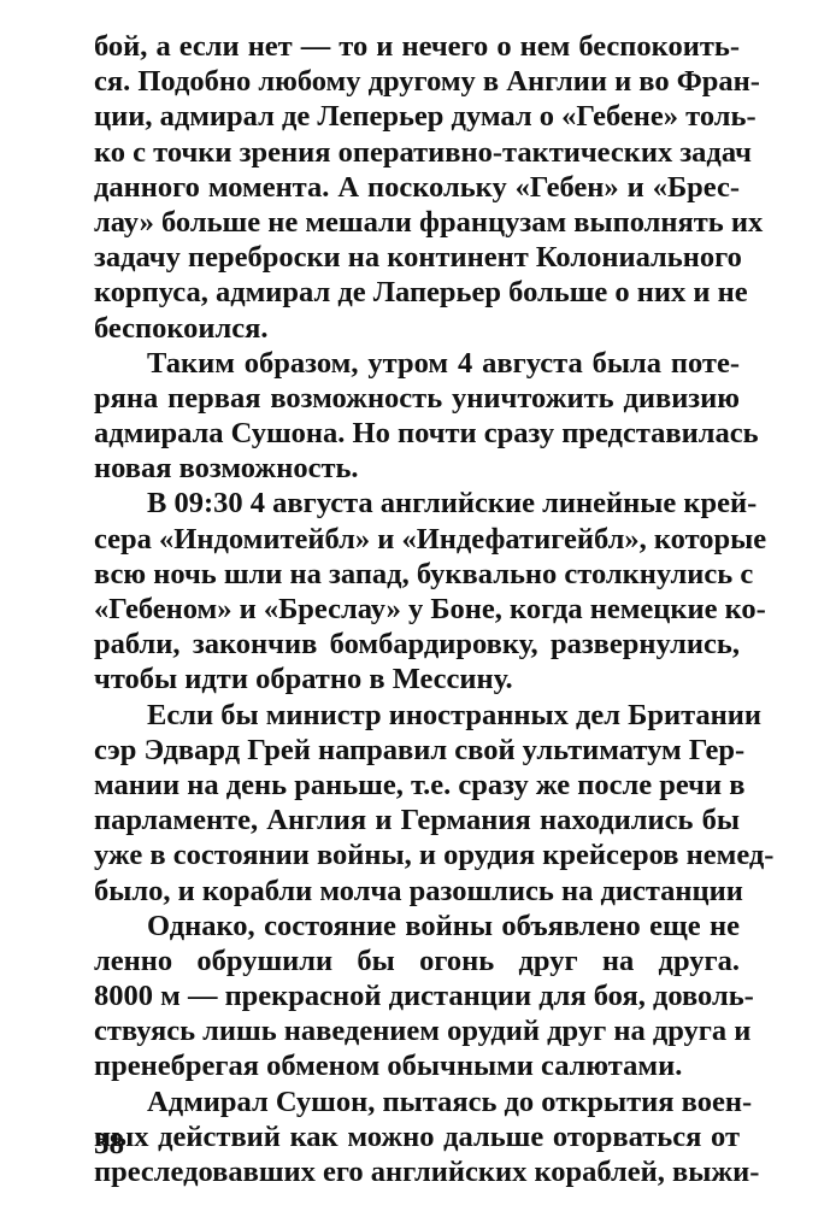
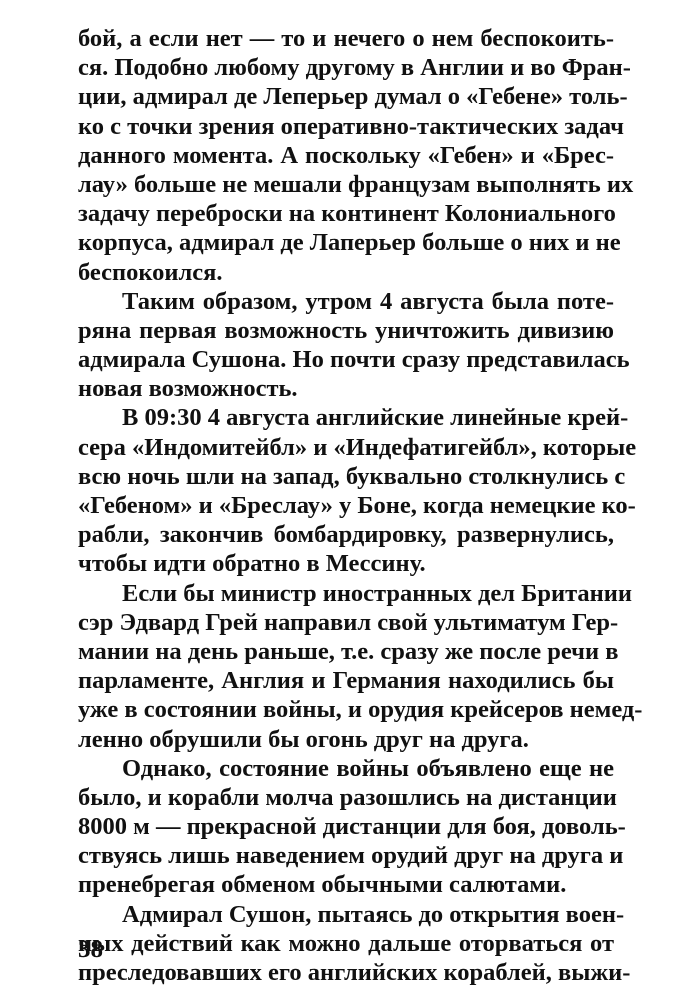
  бой, а если нет — то и нечего о нем беспокоить-
  ся. Подобно любому другому в Англии и во Фран-
  ции, адмирал де Леперьер думал о «Гебене» толь-
  ко с точки зрения оперативно-тактических задач
  данного момента. А поскольку «Гебен» и «Брес-
  лау» больше не мешали французам выполнять их
  задачу переброски на континент Колониального
  корпуса, адмирал де Лаперьер больше о них и не
  беспокоился.
  Таким образом, утром 4 августа была поте-
  ряна первая возможность уничтожить дивизию
  адмирала Сушона. Но почти сразу представилась
  новая возможность.
  В 09:30 4 августа английские линейные крей-
  сера «Индомитейбл» и «Индефатигейбл», которые
  всю ночь шли на запад, буквально столкнулись с
  «Гебеном» и «Бреслау» у Боне, когда немецкие ко-
  рабли, закончив бомбардировку, развернулись,
  чтобы идти обратно в Мессину.
  Если бы министр иностранных дел Британии
  сэр Эдвард Грей направил свой ультиматум Гер-
  мании на день раньше, т.е. сразу же после речи в
  парламенте, Англия и Германия находились бы
  уже в состоянии войны, и орудия крейсеров немед-
- было, и корабли молча разошлись на дистанции
+ ленно обрушили бы огонь друг на друга.
  Однако, состояние войны объявлено еще не
- ленно обрушили бы огонь друг на друга.
+ было, и корабли молча разошлись на дистанции
  8000 м — прекрасной дистанции для боя, доволь-
  ствуясь лишь наведением орудий друг на друга и
  пренебрегая обменом обычными салютами.
  Адмирал Сушон, пытаясь до открытия воен-
  ных действий как можно дальше оторваться от
  преследовавших его английских кораблей, выжи-
  38
